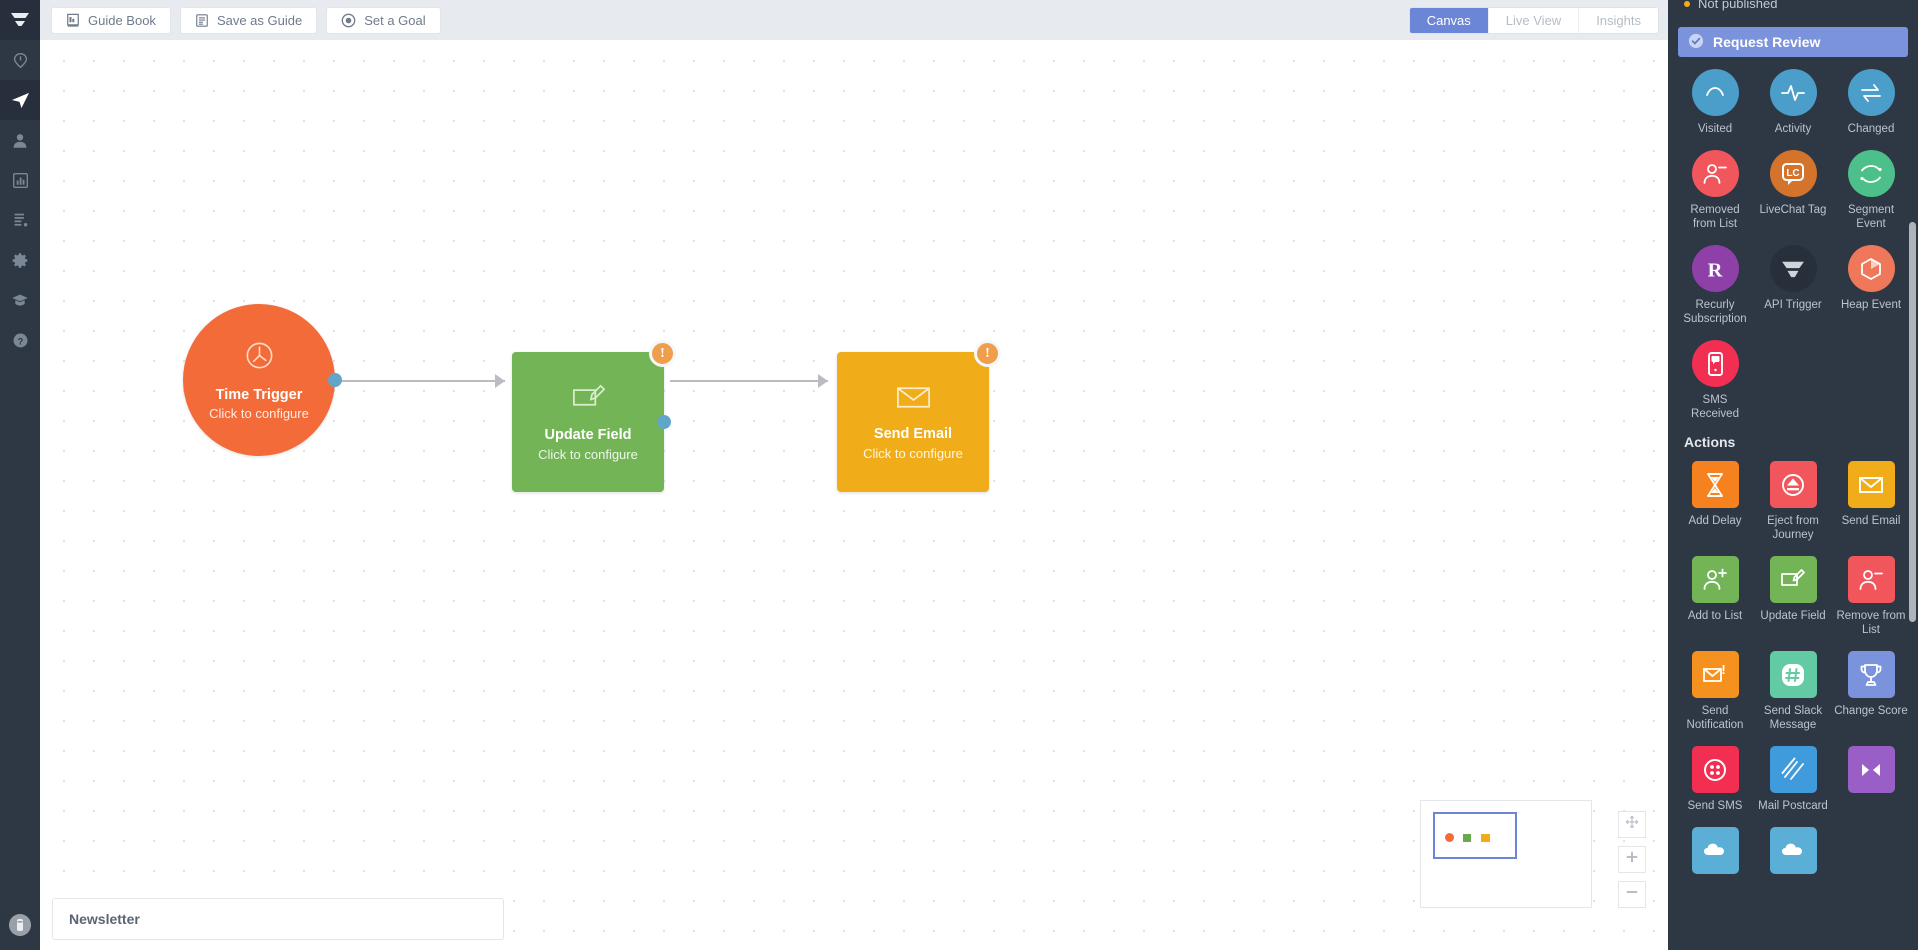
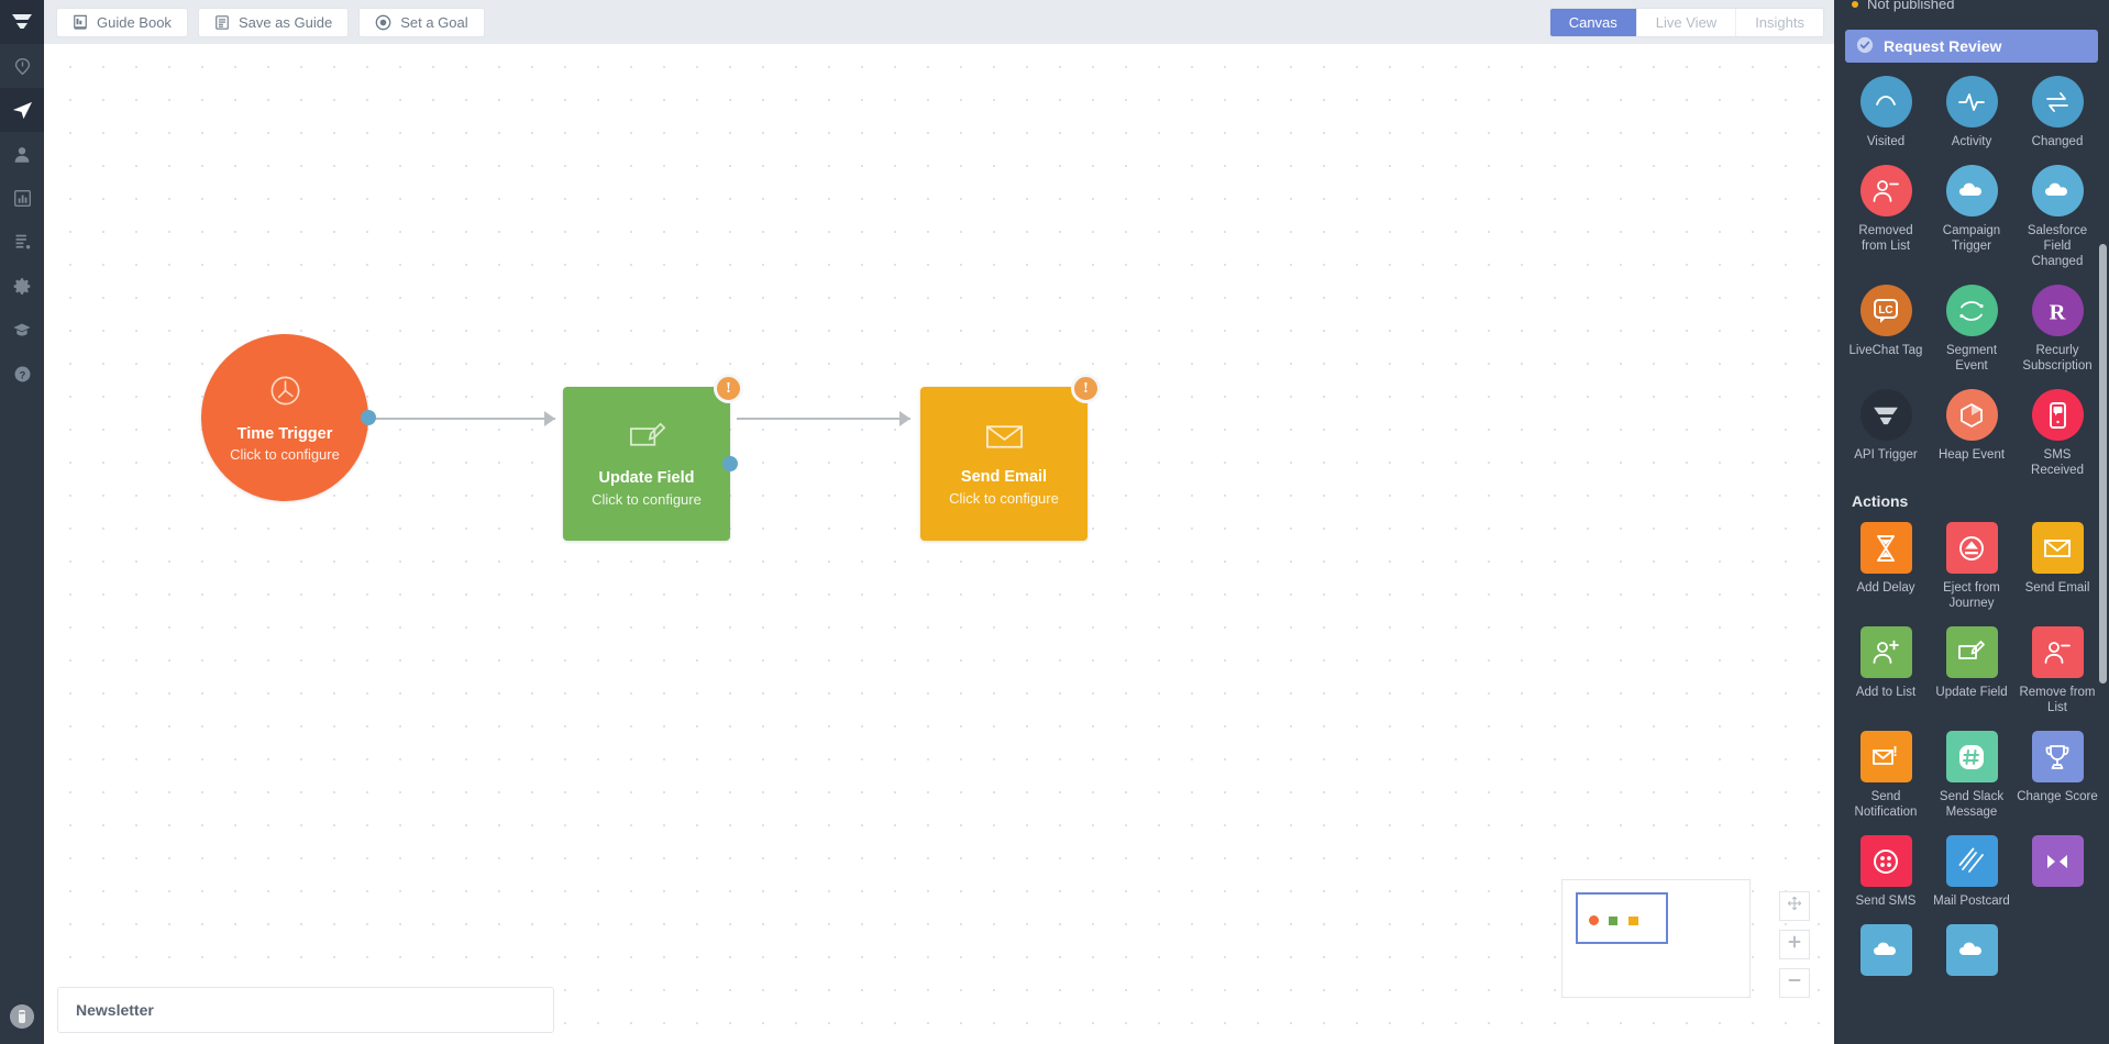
  ?
  Guide Book
  Save as Guide
  Set a Goal
  Canvas
  Live View
  Insights
  Time Trigger
  Click to configure
  Update Field
  Click to configure
  !
  Send Email
  Click to configure
  !
  Newsletter
  Not published
  Request Review
  Visited
  Activity
  Changed
  Removed from List
+ Campaign Trigger
+ Salesforce Field Changed
  LC
  LiveChat Tag
  Segment Event
  R
  Recurly Subscription
  API Trigger
  Heap Event
  SMS Received
  Actions
  Add Delay
  Eject from Journey
  Send Email
  Add to List
  Update Field
  Remove from List
  !
  Send Notification
  Send Slack Message
  Change Score
  Send SMS
  Mail Postcard
